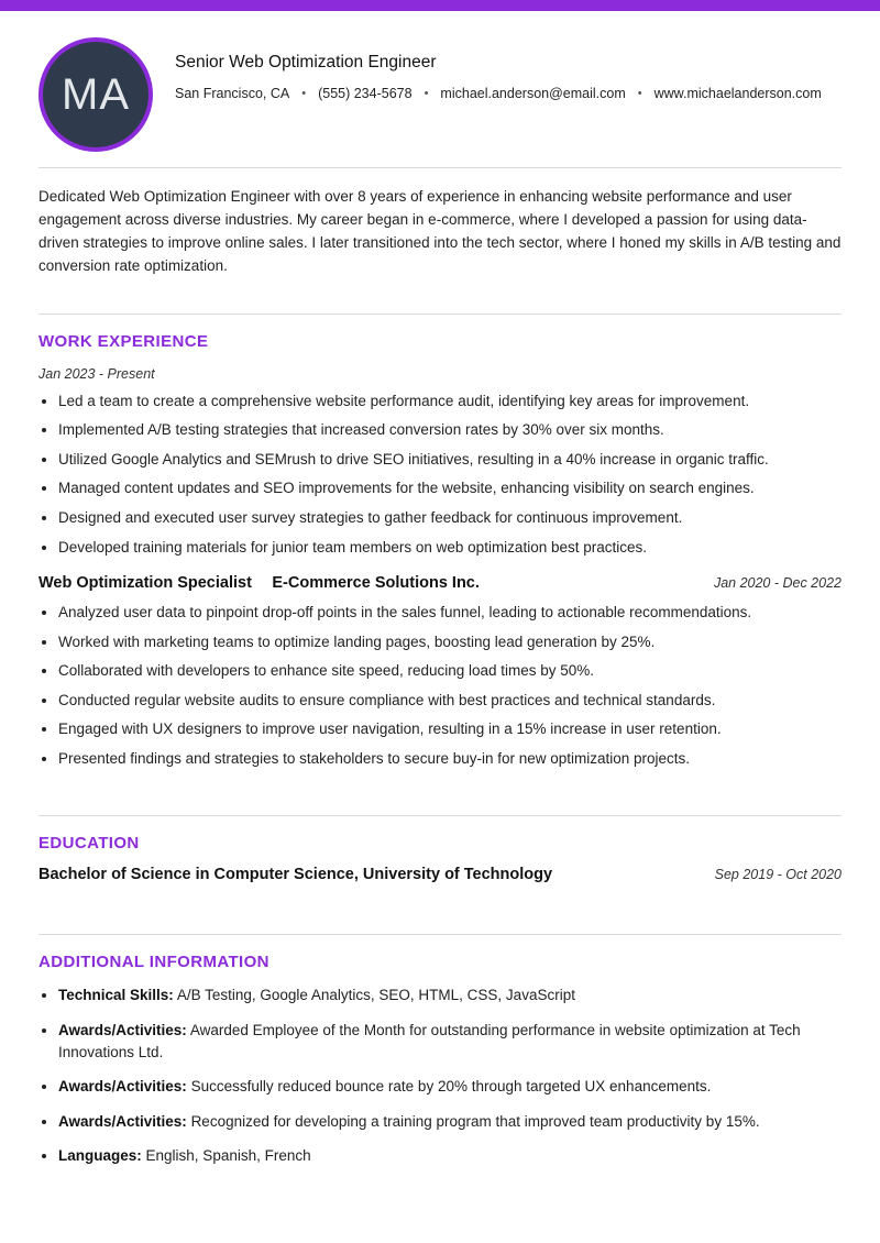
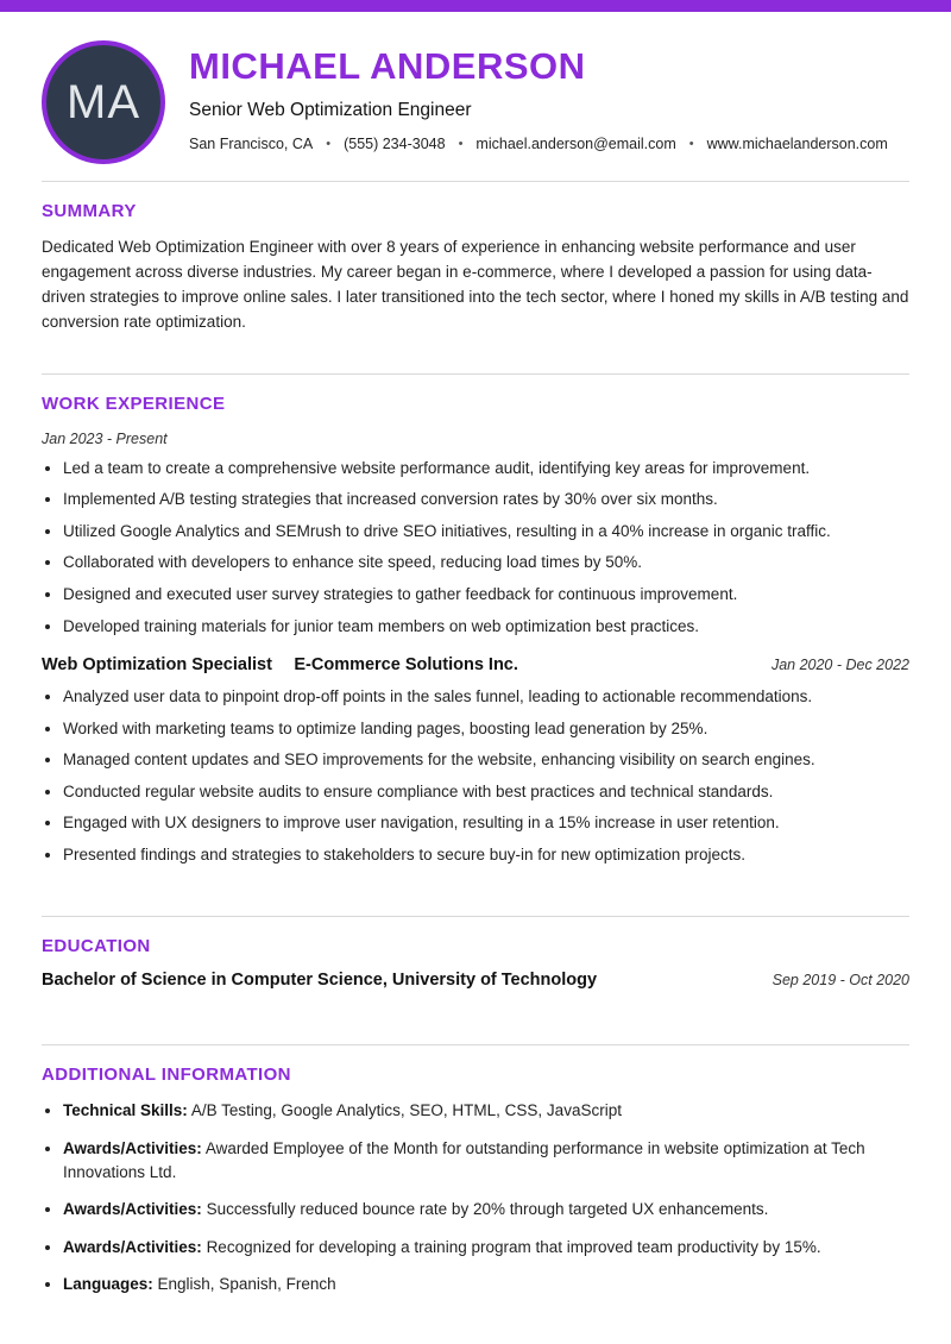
  MA
+ MICHAEL ANDERSON
  Senior Web Optimization Engineer
  San Francisco, CA
  •
- (555) 234-5678
+ (555) 234-3048
  •
  michael.anderson@email.com
  •
  www.michaelanderson.com
+ SUMMARY
  Dedicated Web Optimization Engineer with over 8 years of experience in enhancing website performance and user engagement across diverse industries. My career began in e-commerce, where I developed a passion for using data-driven strategies to improve online sales. I later transitioned into the tech sector, where I honed my skills in A/B testing and conversion rate optimization.
  WORK EXPERIENCE
  Jan 2023 - Present
  Led a team to create a comprehensive website performance audit, identifying key areas for improvement.
  Implemented A/B testing strategies that increased conversion rates by 30% over six months.
  Utilized Google Analytics and SEMrush to drive SEO initiatives, resulting in a 40% increase in organic traffic.
- Managed content updates and SEO improvements for the website, enhancing visibility on search engines.
+ Collaborated with developers to enhance site speed, reducing load times by 50%.
  Designed and executed user survey strategies to gather feedback for continuous improvement.
  Developed training materials for junior team members on web optimization best practices.
  Web Optimization Specialist E-Commerce Solutions Inc.
  Jan 2020 - Dec 2022
  Analyzed user data to pinpoint drop-off points in the sales funnel, leading to actionable recommendations.
  Worked with marketing teams to optimize landing pages, boosting lead generation by 25%.
- Collaborated with developers to enhance site speed, reducing load times by 50%.
+ Managed content updates and SEO improvements for the website, enhancing visibility on search engines.
  Conducted regular website audits to ensure compliance with best practices and technical standards.
  Engaged with UX designers to improve user navigation, resulting in a 15% increase in user retention.
  Presented findings and strategies to stakeholders to secure buy-in for new optimization projects.
  EDUCATION
  Bachelor of Science in Computer Science, University of Technology
  Sep 2019 - Oct 2020
  ADDITIONAL INFORMATION
  Technical Skills: A/B Testing, Google Analytics, SEO, HTML, CSS, JavaScript
  Awards/Activities: Awarded Employee of the Month for outstanding performance in website optimization at Tech Innovations Ltd.
  Awards/Activities: Successfully reduced bounce rate by 20% through targeted UX enhancements.
  Awards/Activities: Recognized for developing a training program that improved team productivity by 15%.
  Languages: English, Spanish, French
